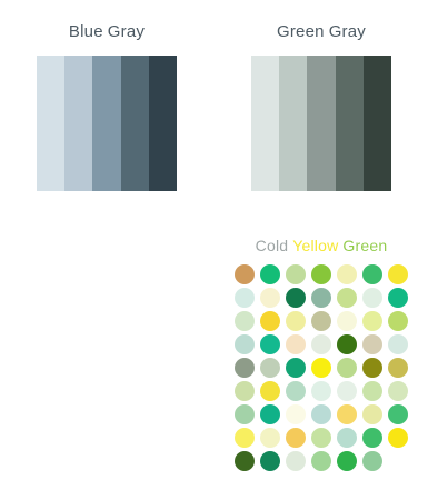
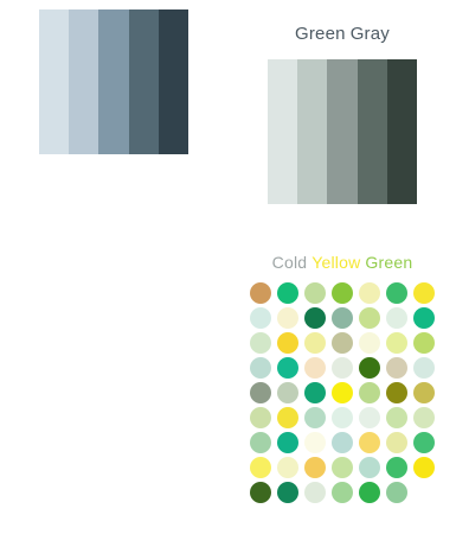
- Blue Gray
  Green Gray
  Cold Yellow Green
